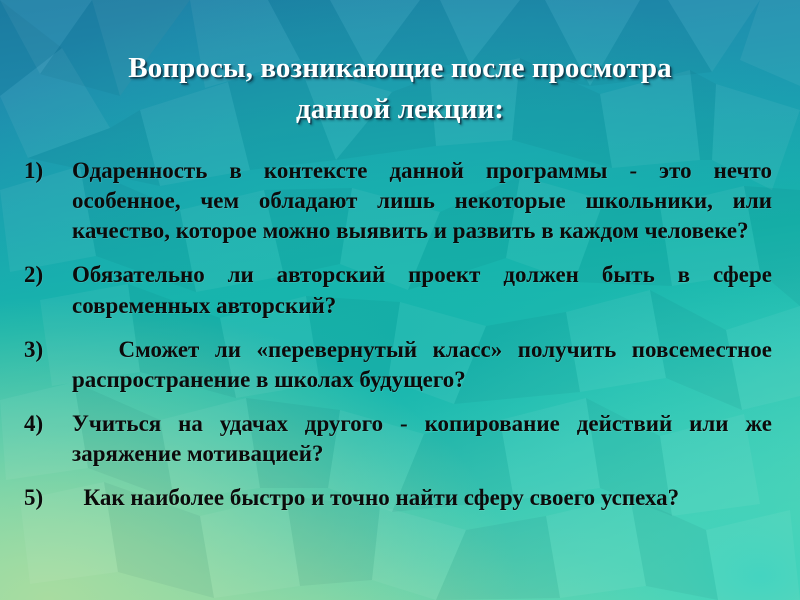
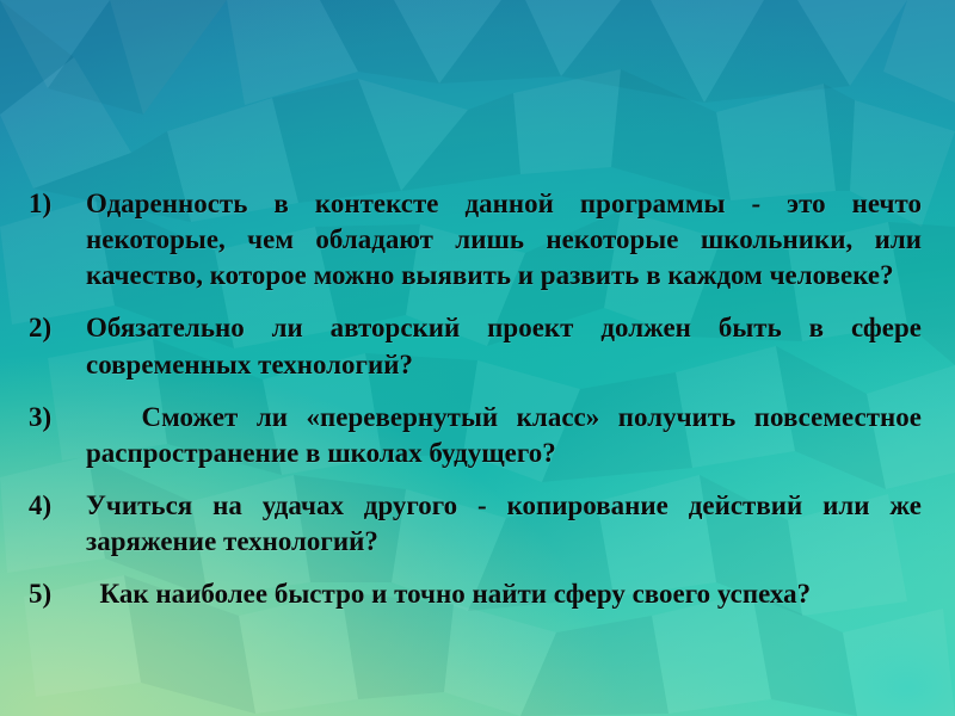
- Вопросы, возникающие после просмотра
- данной лекции:
  1)
- Одаренность в контексте данной программы - это нечто особенное, чем обладают лишь некоторые школьники, или качество, которое можно выявить и развить в каждом человеке?
+ Одаренность в контексте данной программы - это нечто некоторые, чем обладают лишь некоторые школьники, или качество, которое можно выявить и развить в каждом человеке?
  2)
- Обязательно ли авторский проект должен быть в сфере современных авторский?
+ Обязательно ли авторский проект должен быть в сфере современных технологий?
  3)
  Сможет ли «перевернутый класс» получить повсеместное распространение в школах будущего?
  4)
- Учиться на удачах другого - копирование действий или же заряжение мотивацией?
+ Учиться на удачах другого - копирование действий или же заряжение технологий?
  5)
  Как наиболее быстро и точно найти сферу своего успеха?
